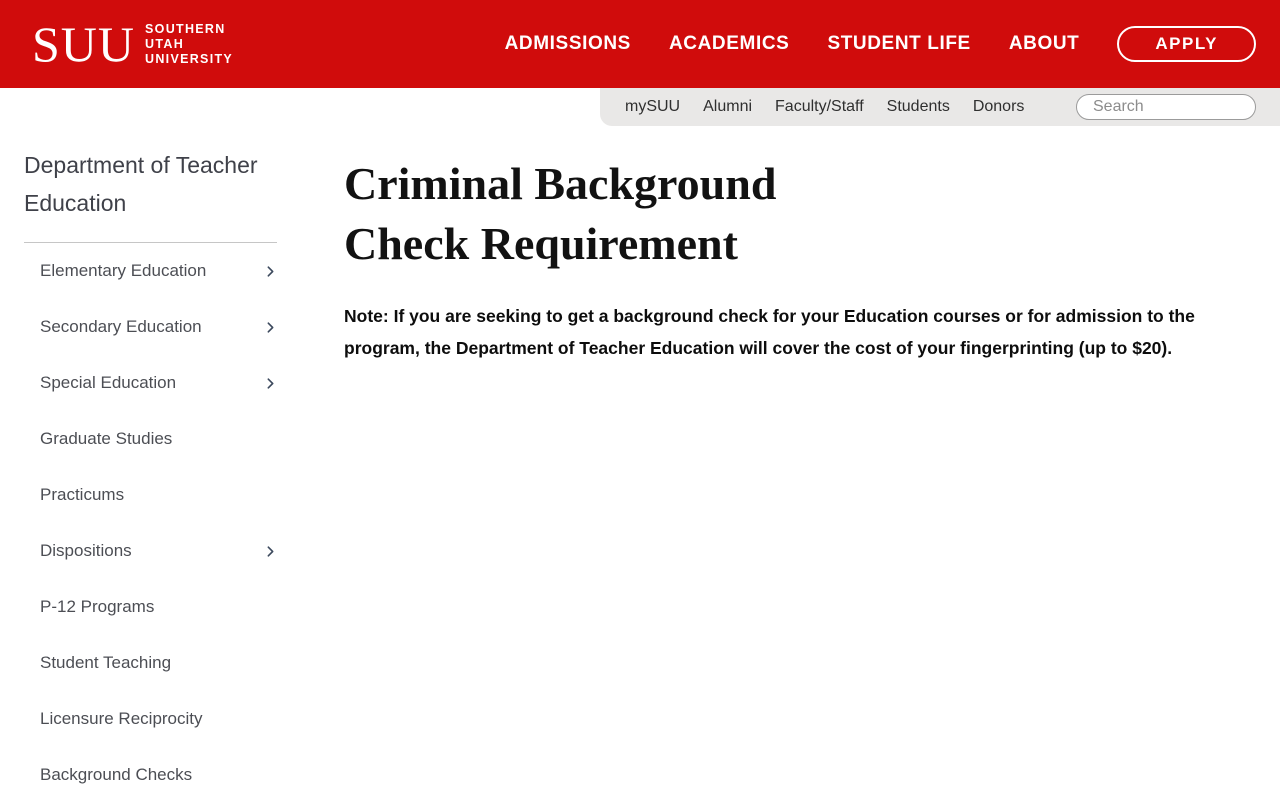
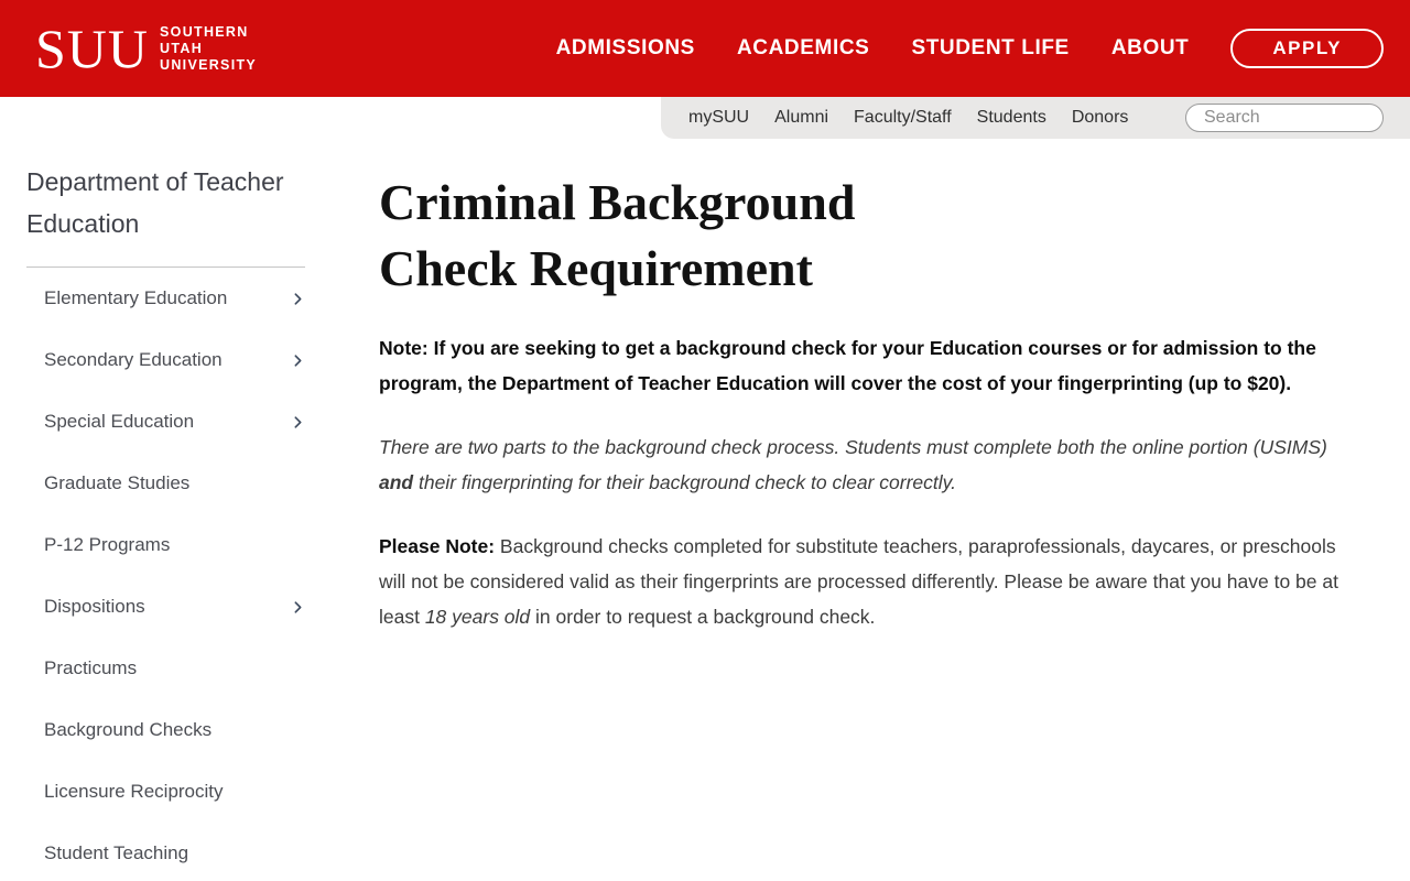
  SUU
  SOUTHERN
  UTAH
  UNIVERSITY
  ADMISSIONS
  ACADEMICS
  STUDENT LIFE
  ABOUT
  APPLY
  mySUU
  Alumni
  Faculty/Staff
  Students
  Donors
  Search
  Department of Teacher Education
  Elementary Education
  Secondary Education
  Special Education
  Graduate Studies
- Practicums
+ P-12 Programs
  Dispositions
- P-12 Programs
+ Practicums
- Student Teaching
+ Background Checks
  Licensure Reciprocity
- Background Checks
+ Student Teaching
  Criminal Background Check Requirement
  Note: If you are seeking to get a background check for your Education courses or for admission to the program, the Department of Teacher Education will cover the cost of your fingerprinting (up to $20).
+ There are two parts to the background check process. Students must complete both the online portion (USIMS) and their fingerprinting for their background check to clear correctly.
+ Please Note: Background checks completed for substitute teachers, paraprofessionals, daycares, or preschools will not be considered valid as their fingerprints are processed differently. Please be aware that you have to be at least 18 years old in order to request a background check.
